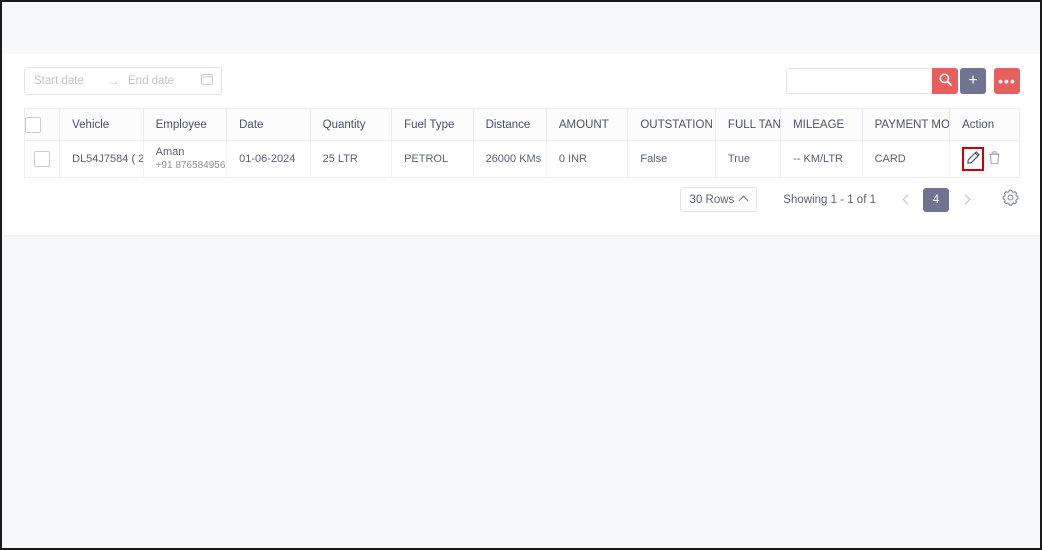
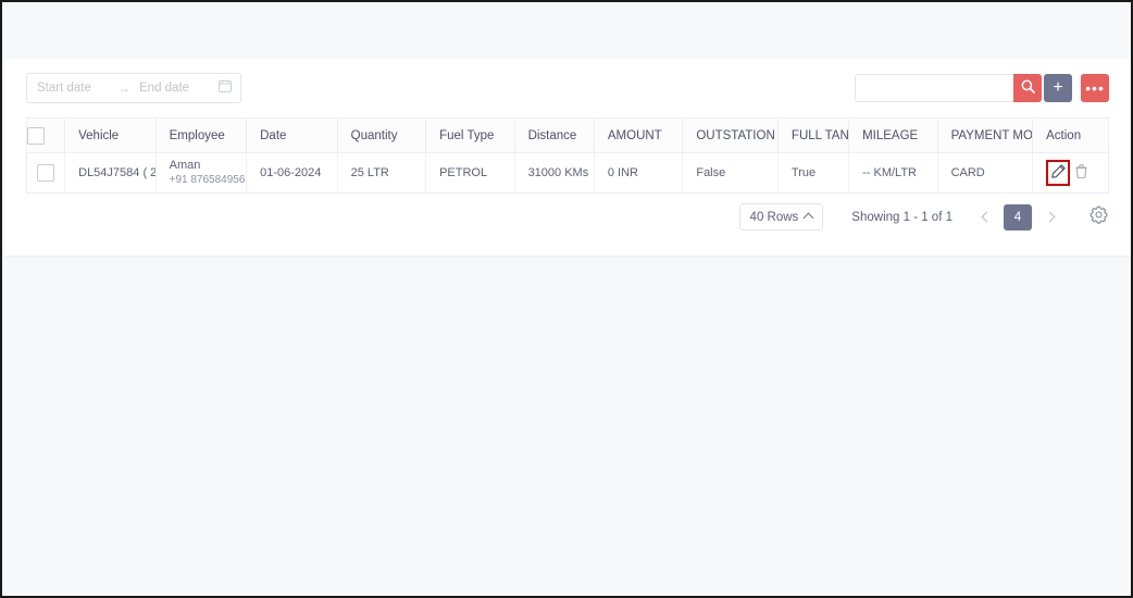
  Start date
  →
  End date
  +
  •••
  	Vehicle	Employee	Date	Quantity	Fuel Type	Distance	AMOUNT	OUTSTATION	FULL TAN	MILEAGE	PAYMENT MO	Action
- 	DL54J7584 ( 2	Aman +91 876584956	01-06-2024	25 LTR	PETROL	26000 KMs	0 INR	False	True	-- KM/LTR	CARD
+ 	DL54J7584 ( 2	Aman +91 876584956	01-06-2024	25 LTR	PETROL	31000 KMs	0 INR	False	True	-- KM/LTR	CARD
- 30 Rows
+ 40 Rows
  Showing 1 - 1 of 1
  4
